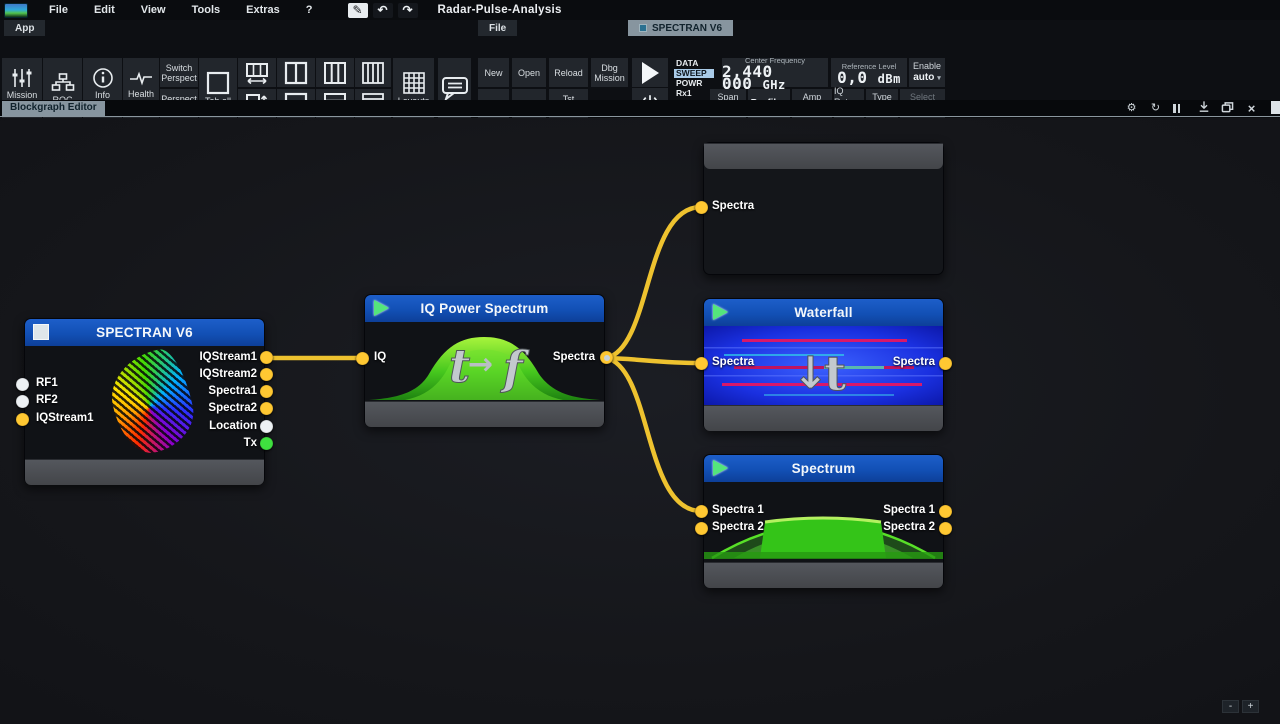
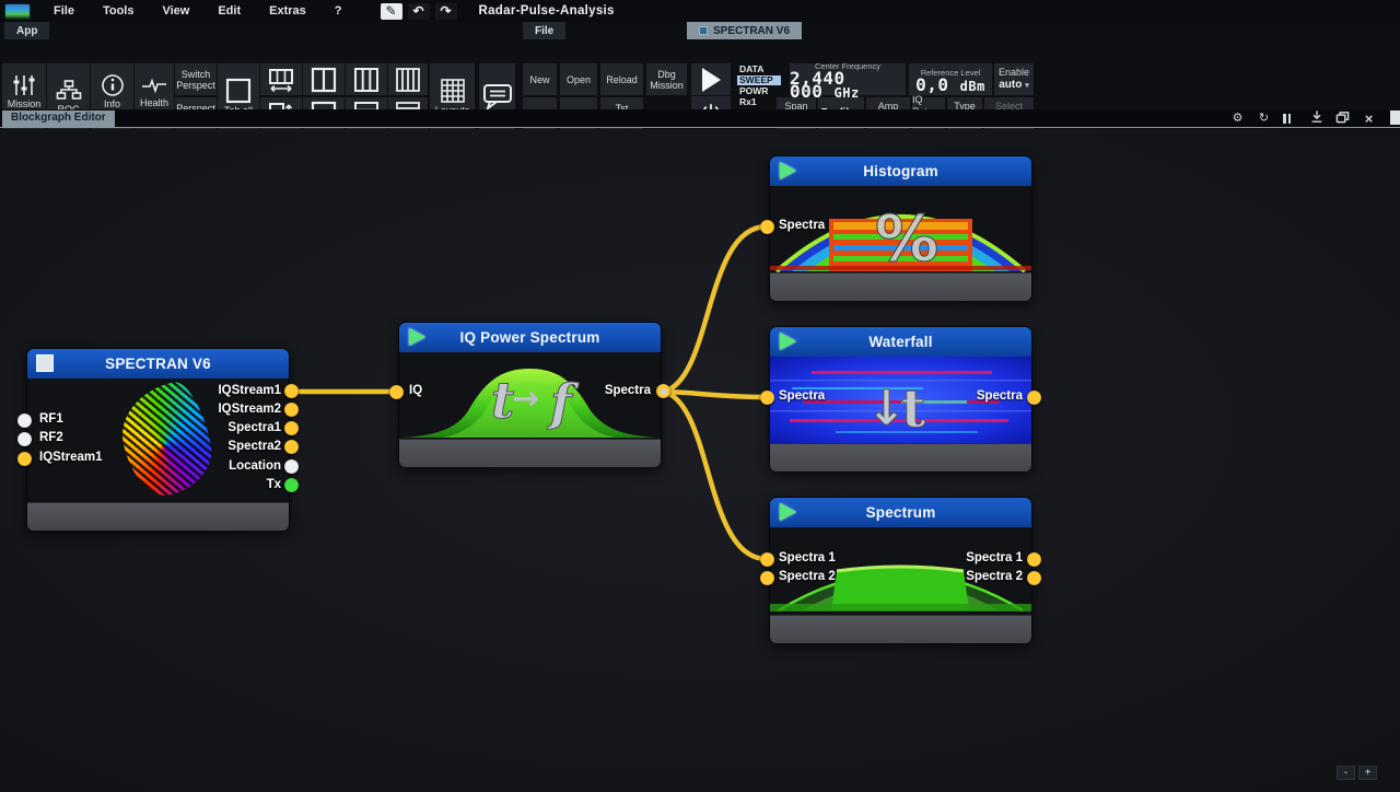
  File
- Edit
+ Tools
  View
- Tools
+ Edit
  Extras
  ?
  ✎
  ↶
  ↷
  Radar-Pulse-Analysis
  App
  File
  SPECTRAN V6
  Switch Perspect
  Perspect
  New
  Open
  Reload
  Dbg Mission
  DATA
  SWEEP
  POWR
  Rx1
  Center Frequency
  2,440 000 GHz
  Reference Level
  0,0 dBm
  Enable
  auto
  Span
  Amp
  Type
  Select
  Blockgraph Editor
  ⚙
  ↻
  ×
  SPECTRAN V6
  IQStream1
  IQStream2
  Spectra1
  Spectra2
  Location
  Tx
  RF1
  RF2
  IQStream1
  IQ Power Spectrum
  t
  →
  f
  IQ
  Spectra
+ Histogram
+ %
  Spectra
  Waterfall
  ↓
  t
  Spectra
  Spectra
  Spectrum
  Spectra 1
  Spectra 2
  Spectra 1
  Spectra 2
  -
  +
